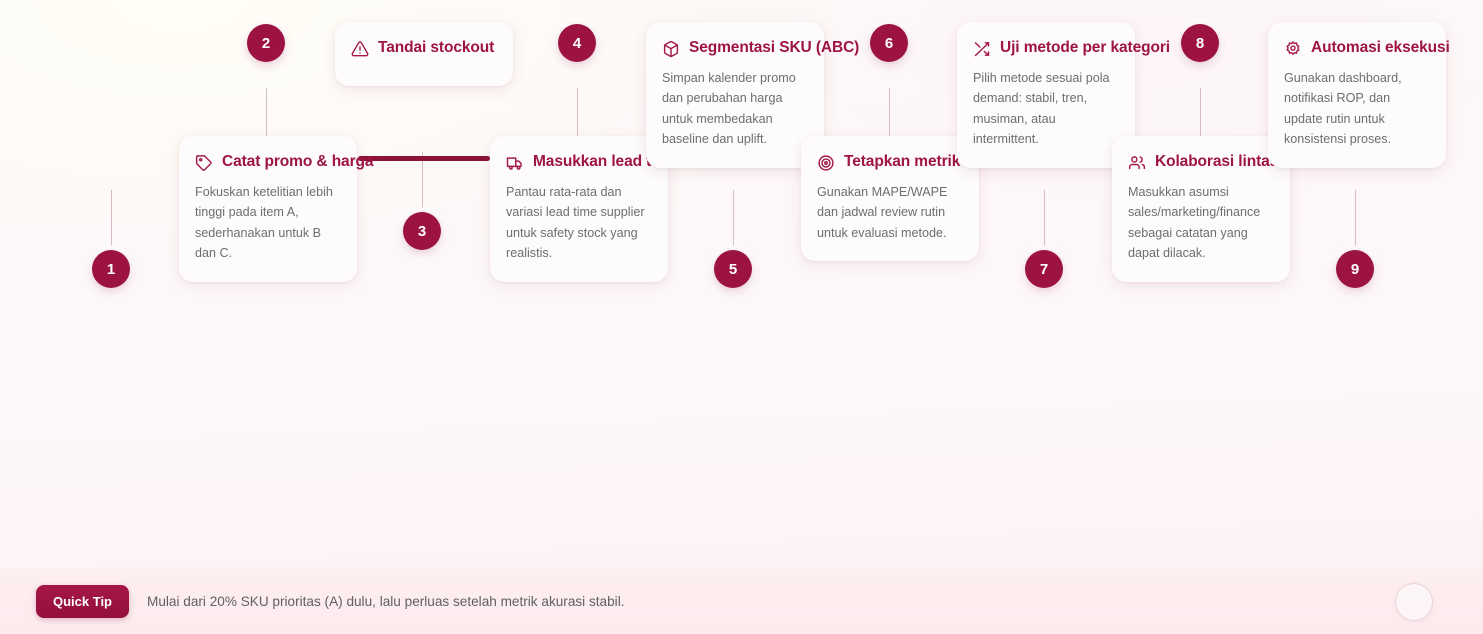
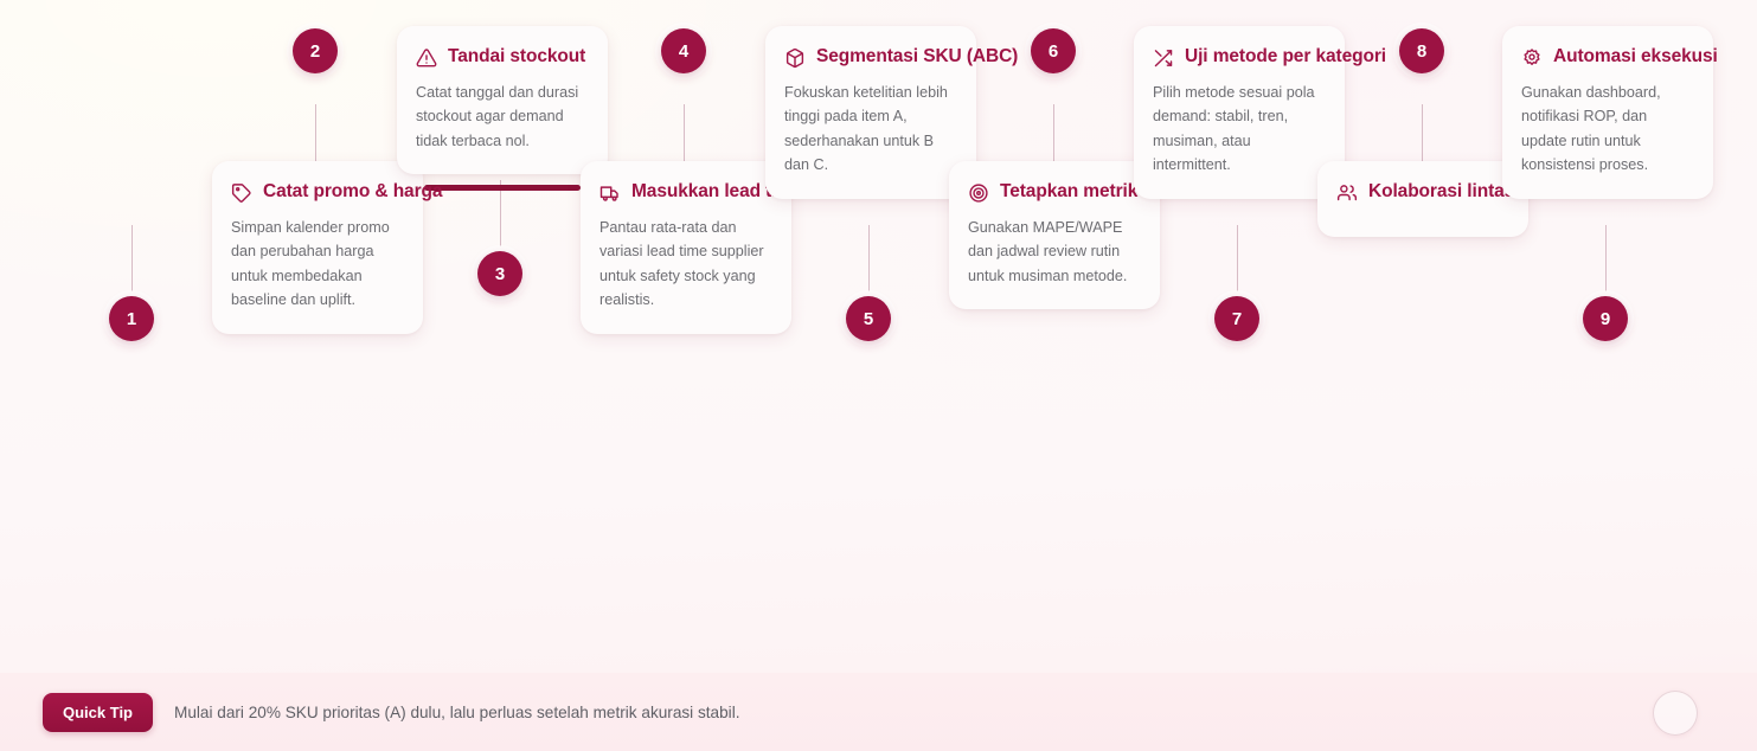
  Catat promo & harga
- Fokuskan ketelitian lebih tinggi pada item A, sederhanakan untuk B dan C.
+ Simpan kalender promo dan perubahan harga untuk membedakan baseline dan uplift.
  Tandai stockout
+ Catat tanggal dan durasi stockout agar demand tidak terbaca nol.
  Masukkan lead
  Pantau rata-rata dan variasi lead time supplier untuk safety stock yang realistis.
  Segmentasi SKU (ABC)
- Simpan kalender promo dan perubahan harga untuk membedakan baseline dan uplift.
+ Fokuskan ketelitian lebih tinggi pada item A, sederhanakan untuk B dan C.
- Gunakan MAPE/WAPE dan jadwal review rutin untuk evaluasi metode.
+ Gunakan MAPE/WAPE dan jadwal review rutin untuk musiman metode.
  Uji metode per kategori
  Pilih metode sesuai pola demand: stabil, tren, musiman, atau intermittent.
  Kolaborasi linta
- Masukkan asumsi sales/marketing/finance sebagai catatan yang dapat dilacak.
  Automasi eksekusi
  Gunakan dashboard, notifikasi ROP, dan update rutin untuk konsistensi proses.
  1
  2
  3
  4
  5
  6
  7
  8
  9
  Quick Tip
  Mulai dari 20% SKU prioritas (A) dulu, lalu perluas setelah metrik akurasi stabil.
